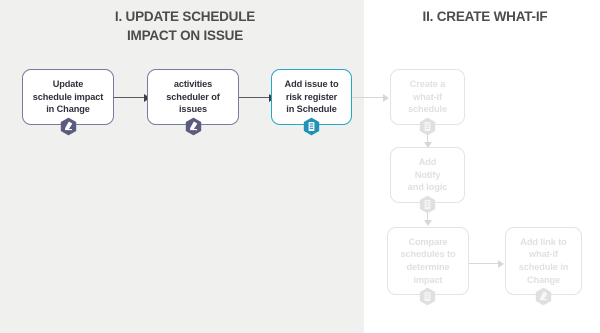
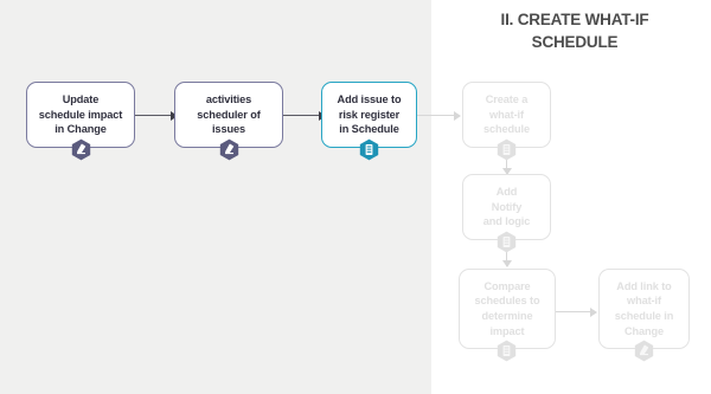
- I. UPDATE SCHEDULE
- IMPACT ON ISSUE
  II. CREATE WHAT-IF
+ SCHEDULE
  Update
  schedule impact
  in Change
  activities
  scheduler of
  issues
  Add issue to
  risk register
  in Schedule
  Create a
  what-if
  schedule
  Add
  Notify
  and logic
  Compare
  schedules to
  determine
  impact
  Add link to
  what-if
  schedule in
  Change
